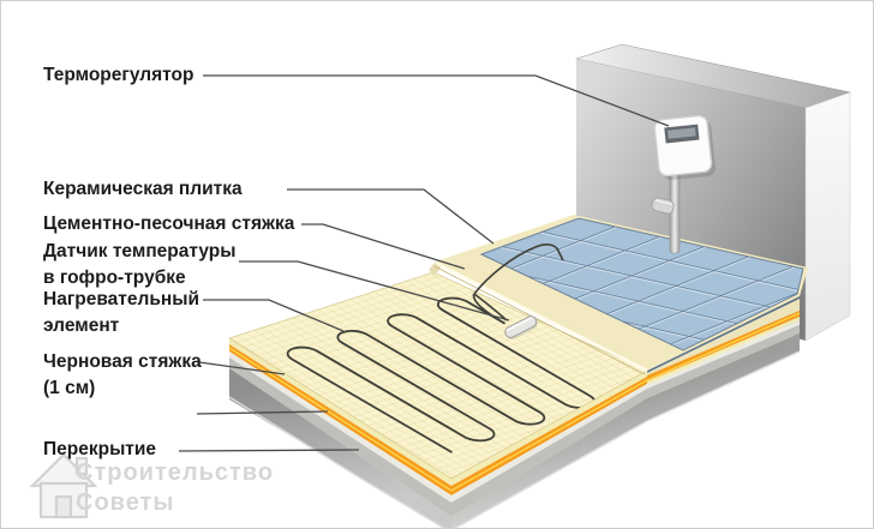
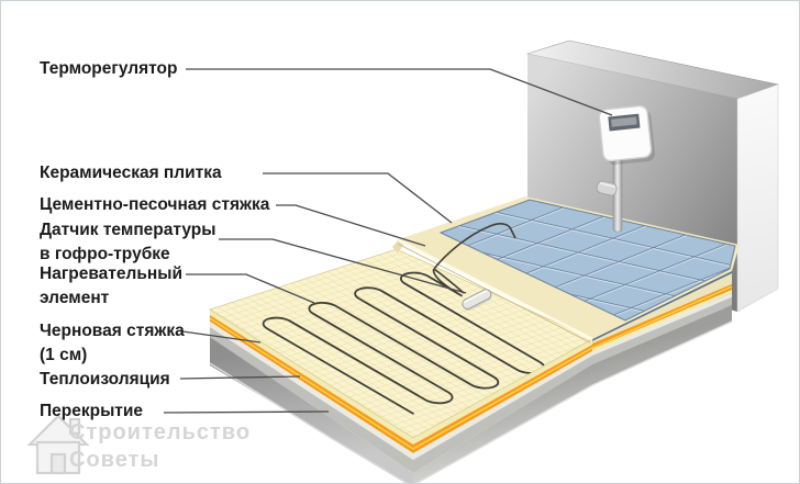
  Терморегулятор
  Керамическая плитка
  Цементно-песочная стяжка
  Датчик температуры
  в гофро-трубке
  Нагревательный
  элемент
  Черновая стяжка
  (1 см)
+ Теплоизоляция
  Перекрытие
  Строительство
  Советы
